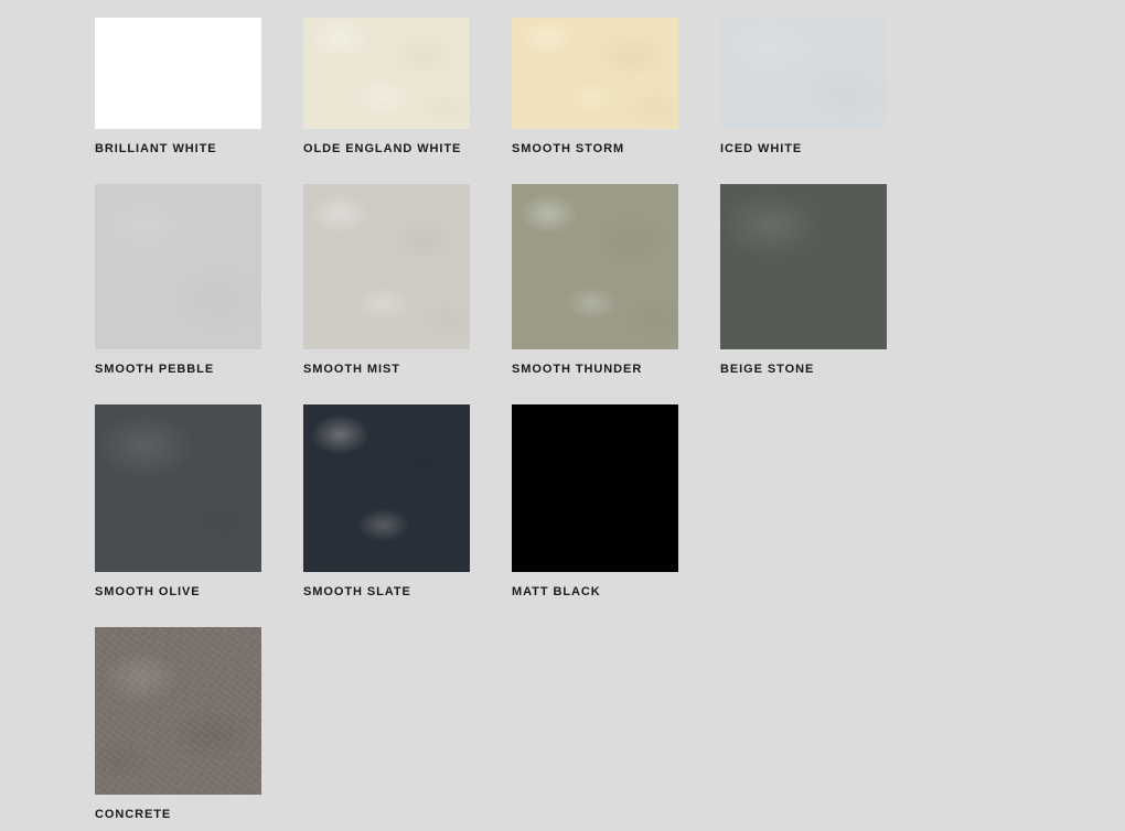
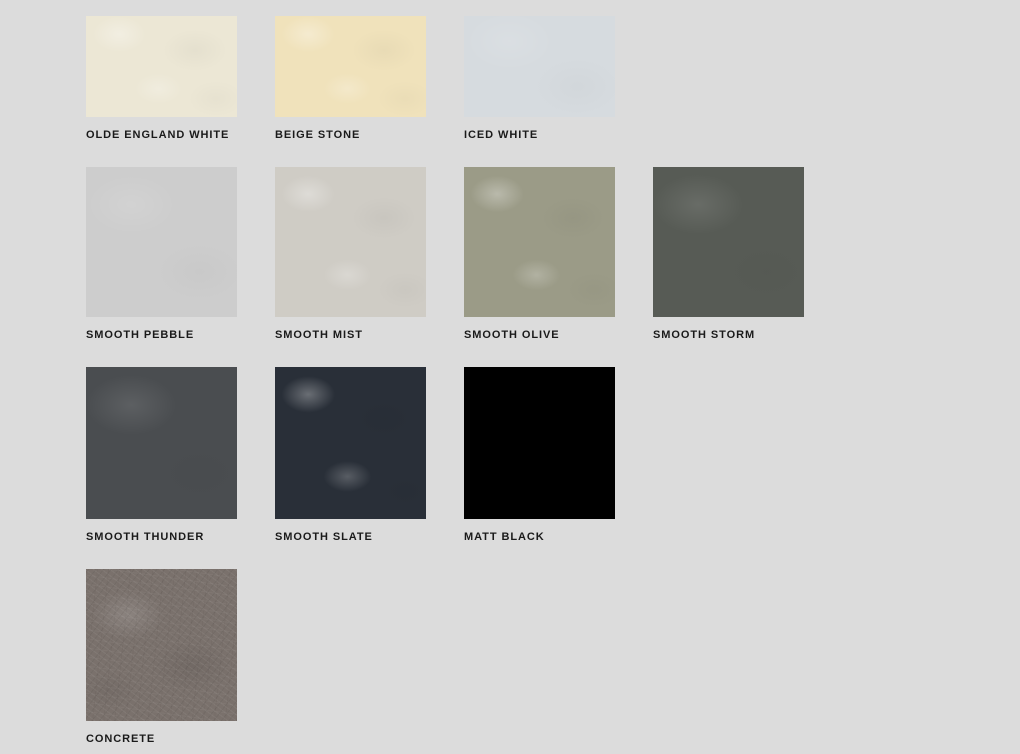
- BRILLIANT WHITE
  OLDE ENGLAND WHITE
- SMOOTH STORM
+ BEIGE STONE
  ICED WHITE
  SMOOTH PEBBLE
  SMOOTH MIST
- SMOOTH THUNDER
+ SMOOTH OLIVE
- BEIGE STONE
+ SMOOTH STORM
- SMOOTH OLIVE
+ SMOOTH THUNDER
  SMOOTH SLATE
  MATT BLACK
  CONCRETE
